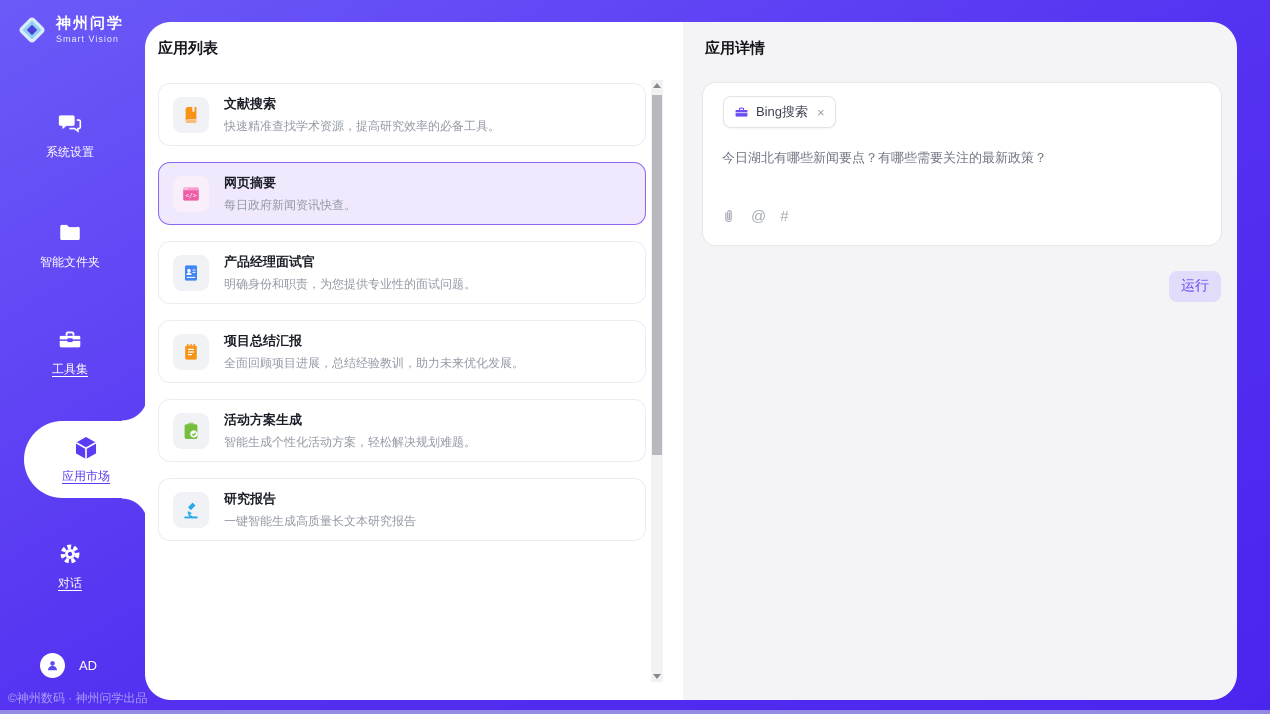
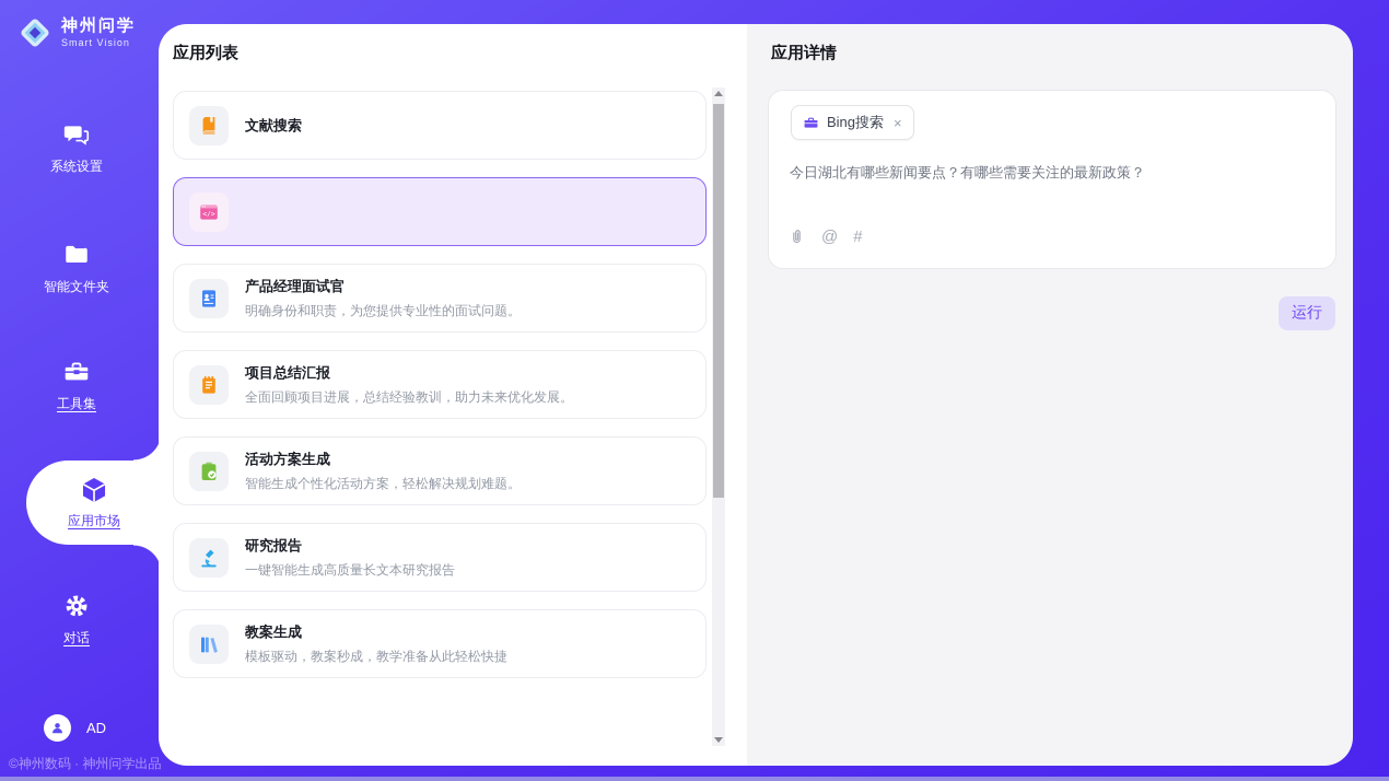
  神州问学
  Smart Vision
  系统设置
  智能文件夹
  工具集
  应用市场
  对话
  AD
  ©神州数码 · 神州问学出品
  应用列表
  文献搜索
- 快速精准查找学术资源，提高研究效率的必备工具。
- 网页摘要
- 每日政府新闻资讯快查。
  产品经理面试官
  明确身份和职责，为您提供专业性的面试问题。
  项目总结汇报
  全面回顾项目进展，总结经验教训，助力未来优化发展。
  活动方案生成
  智能生成个性化活动方案，轻松解决规划难题。
  研究报告
  一键智能生成高质量长文本研究报告
+ 教案生成
+ 模板驱动，教案秒成，教学准备从此轻松快捷
  应用详情
  Bing搜索
  ×
  今日湖北有哪些新闻要点？有哪些需要关注的最新政策？
  @
  #
  运行
